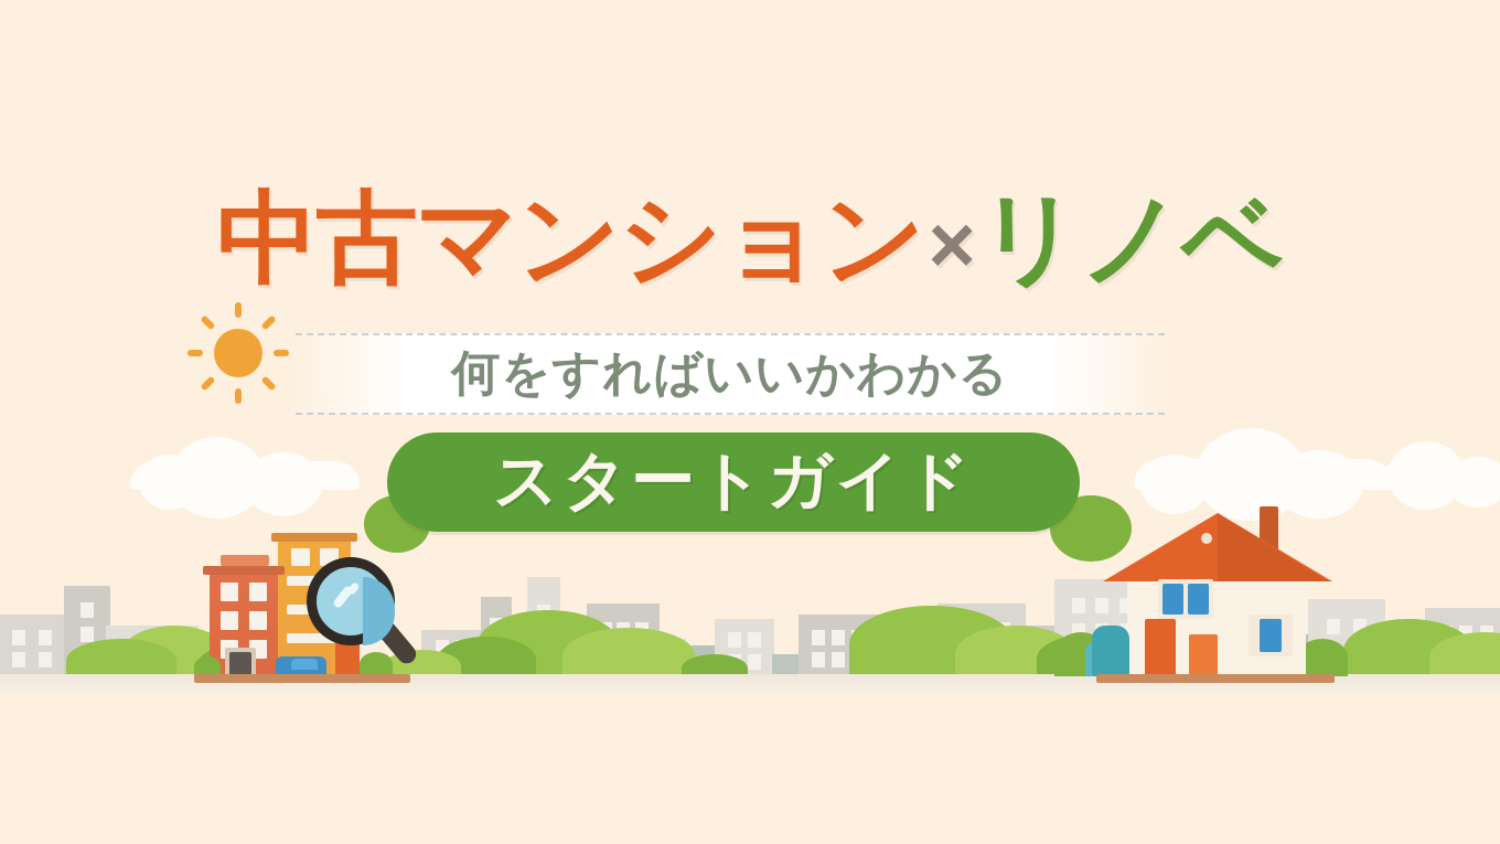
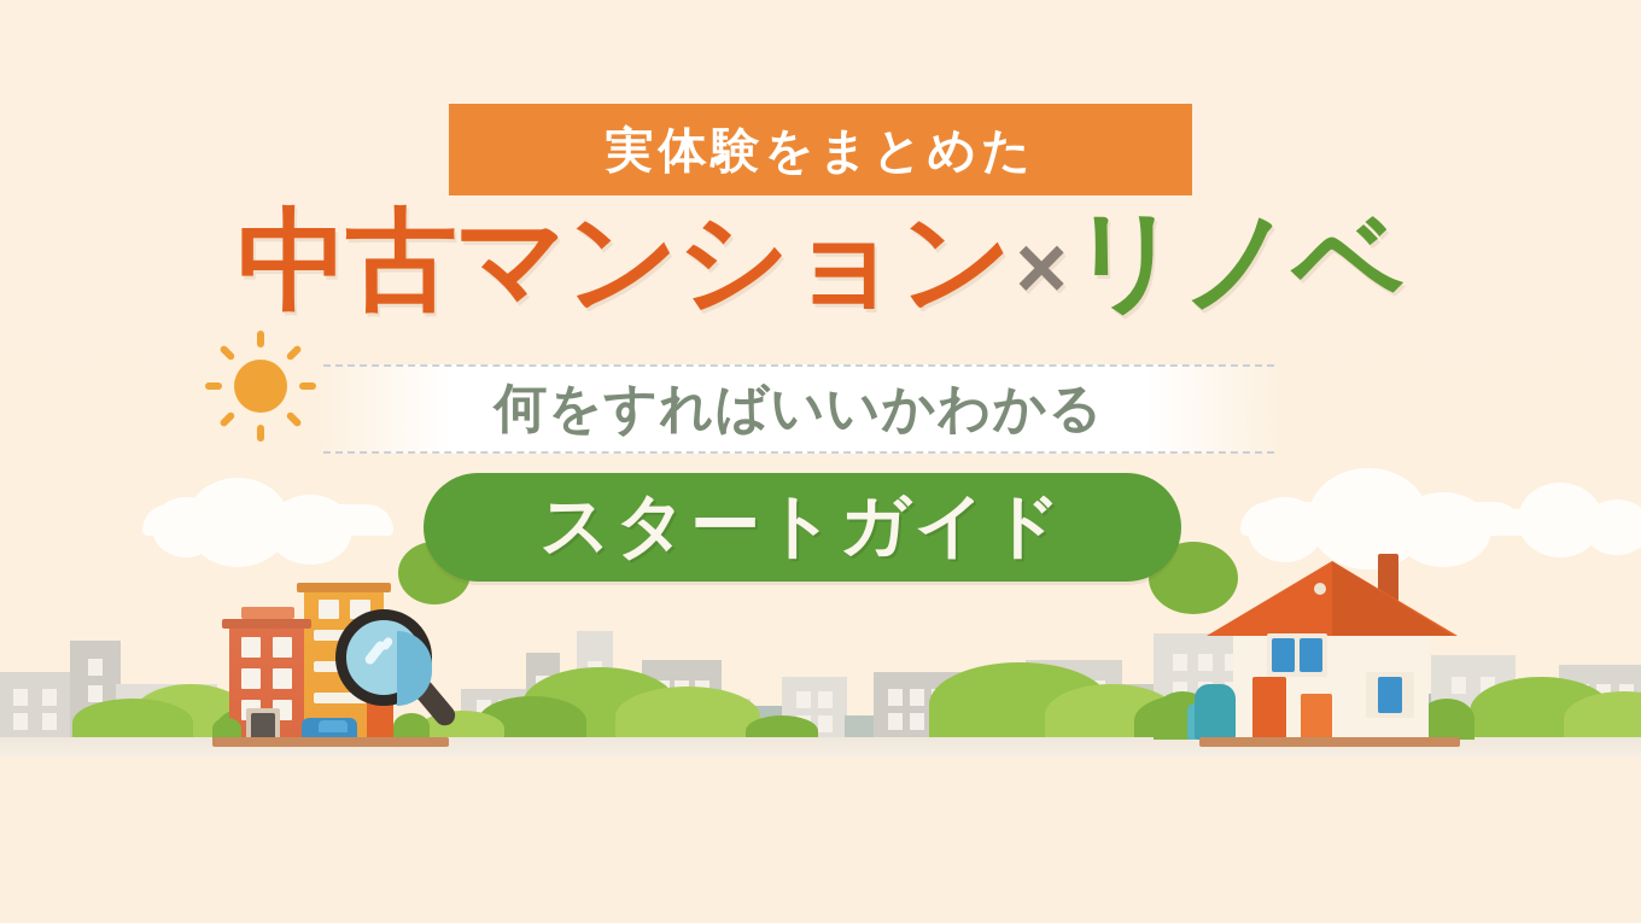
+ 実体験をまとめた
  中古マンション×リノベ
  何をすればいいかわかる
  スタートガイド
